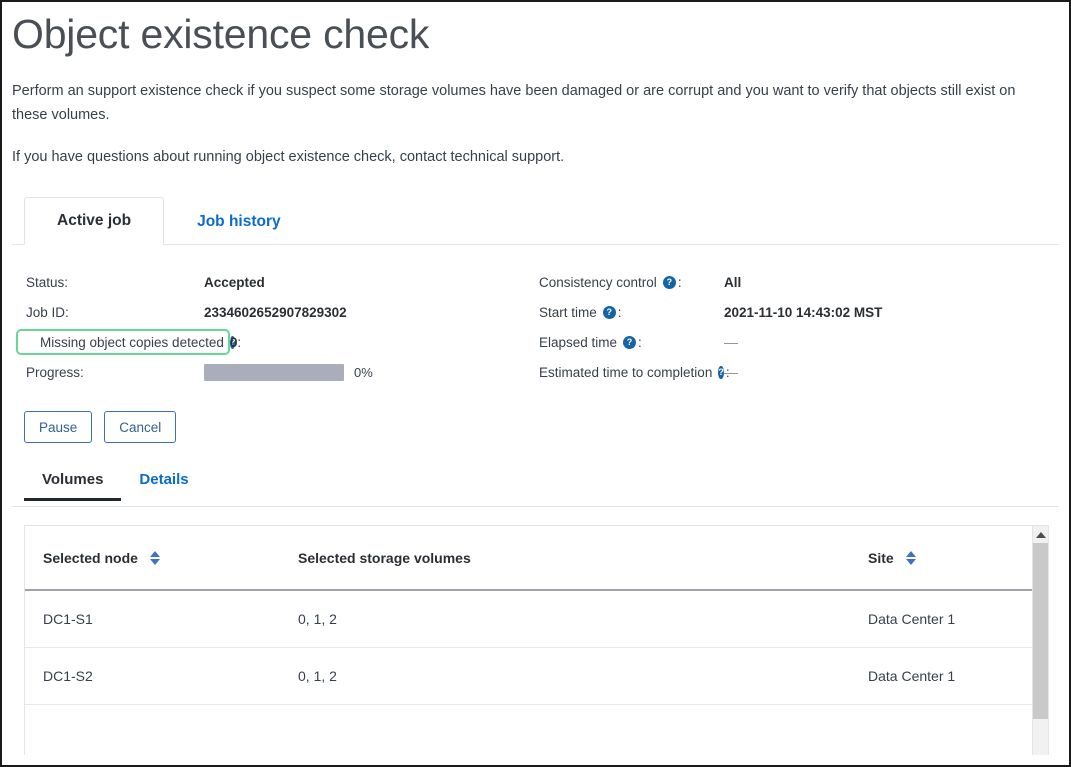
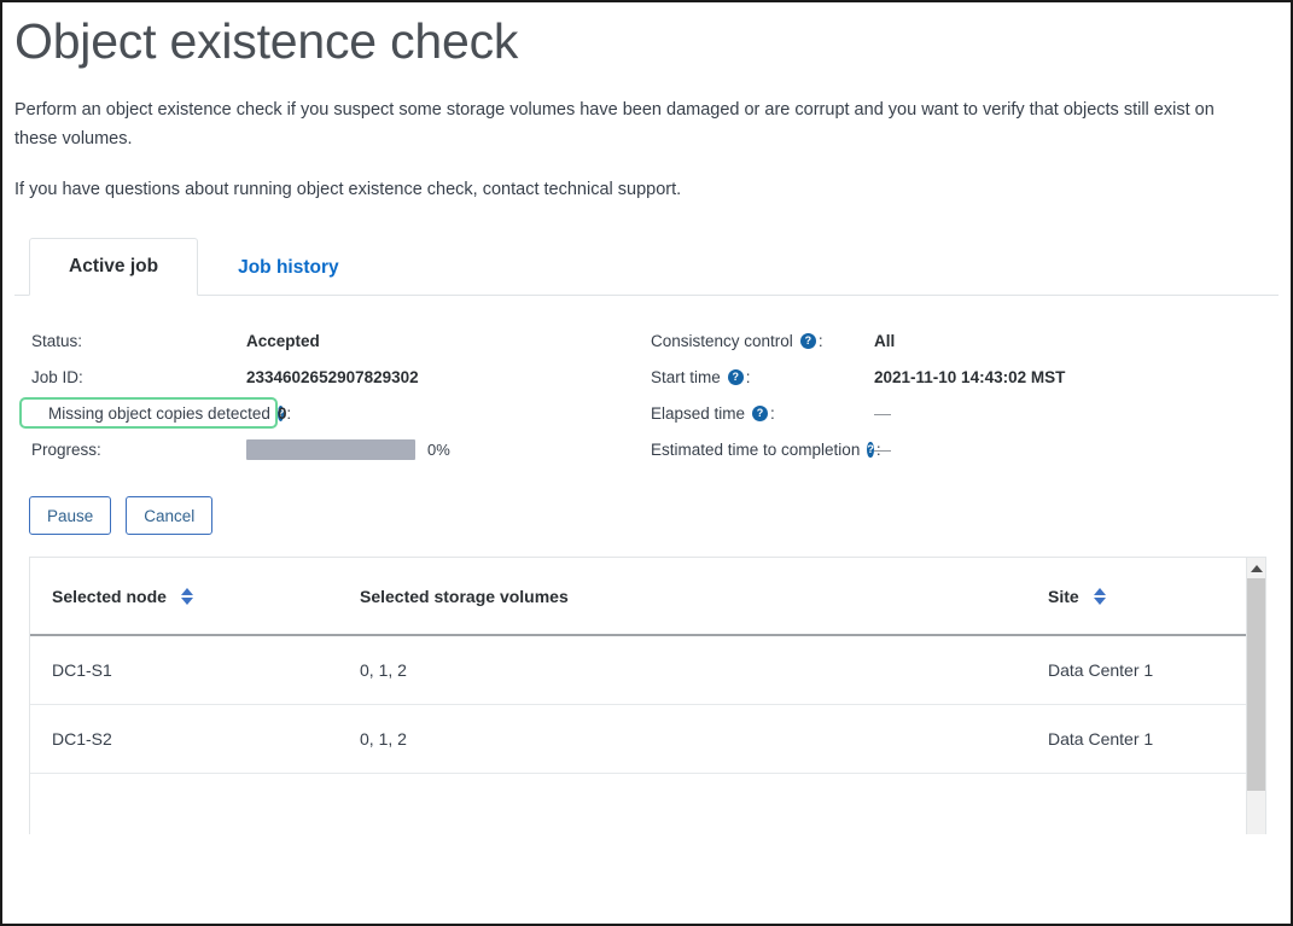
  Object existence check
- Perform an support existence check if you suspect some storage volumes have been damaged or are corrupt and you want to verify that objects still exist on these volumes.
+ Perform an object existence check if you suspect some storage volumes have been damaged or are corrupt and you want to verify that objects still exist on these volumes.
  If you have questions about running object existence check, contact technical support.
  Active job
  Job history
  Status:
  Accepted
  Job ID:
  2334602652907829302
  Missing object copies detected
  ?
  :
  0
  Progress:
  0%
  Consistency control
  ?
  :
  All
  Start time
  ?
  :
  2021-11-10 14:43:02 MST
  Elapsed time
  ?
  :
  —
  Estimated time to completion
  ?
  :
  —
  Pause
  Cancel
- Volumes
- Details
  Selected node	Selected storage volumes	Site
  DC1-S1	0, 1, 2	Data Center 1
  DC1-S2	0, 1, 2	Data Center 1
